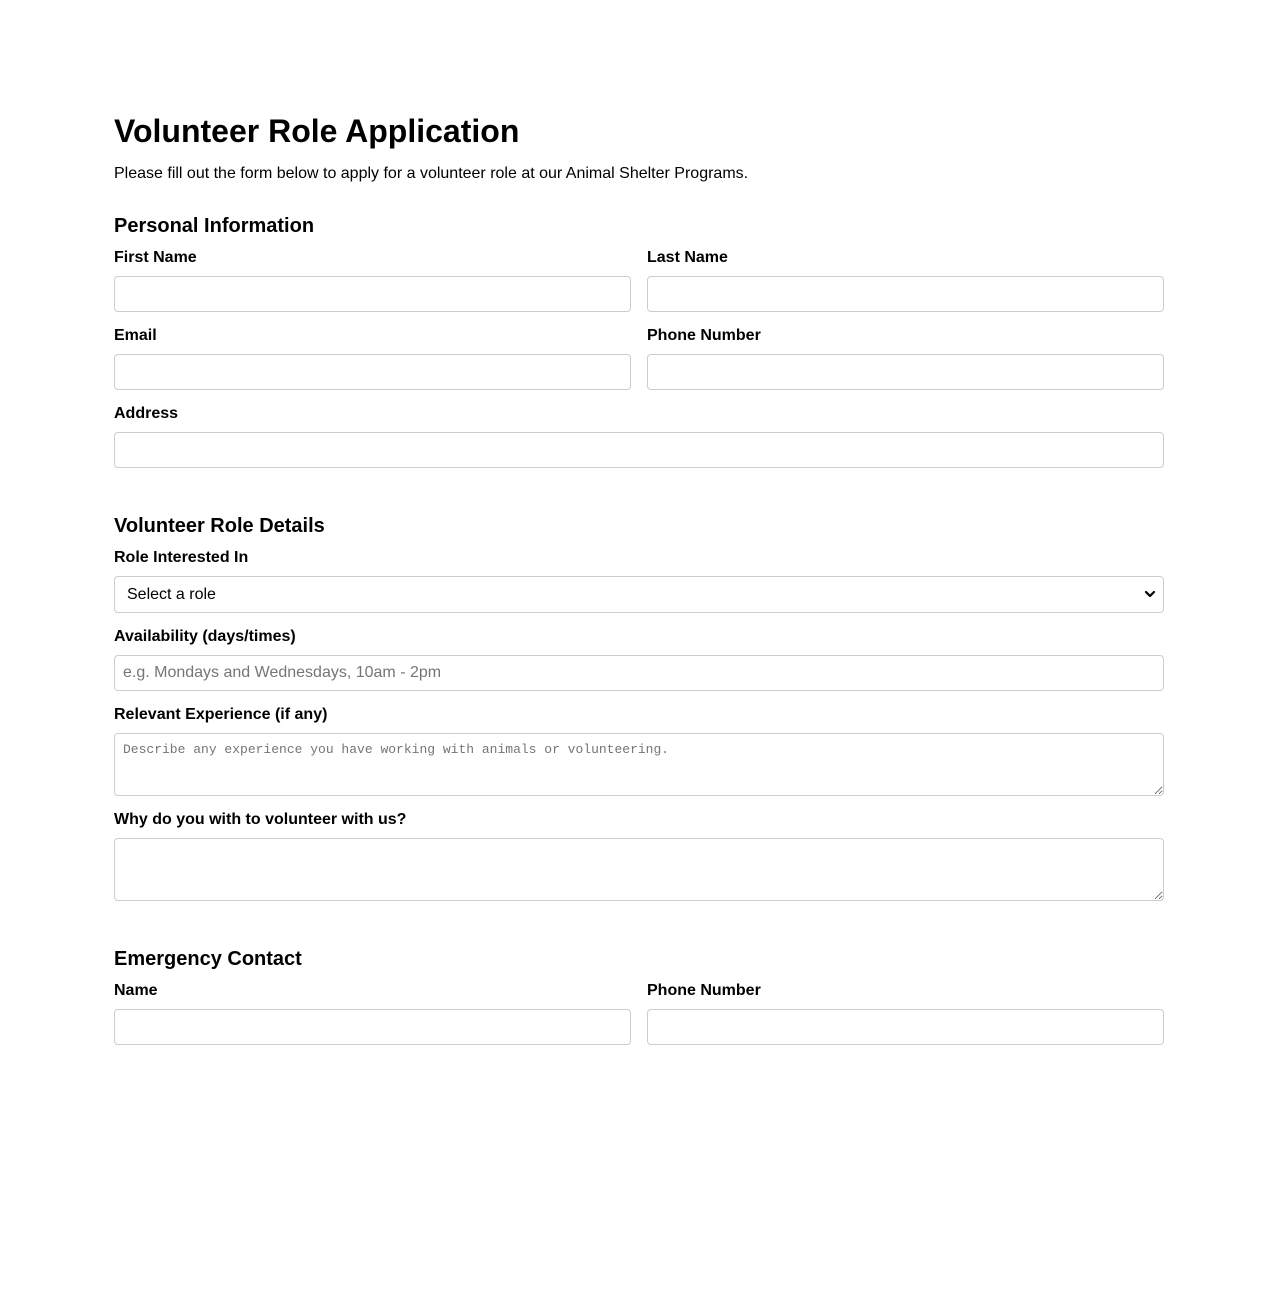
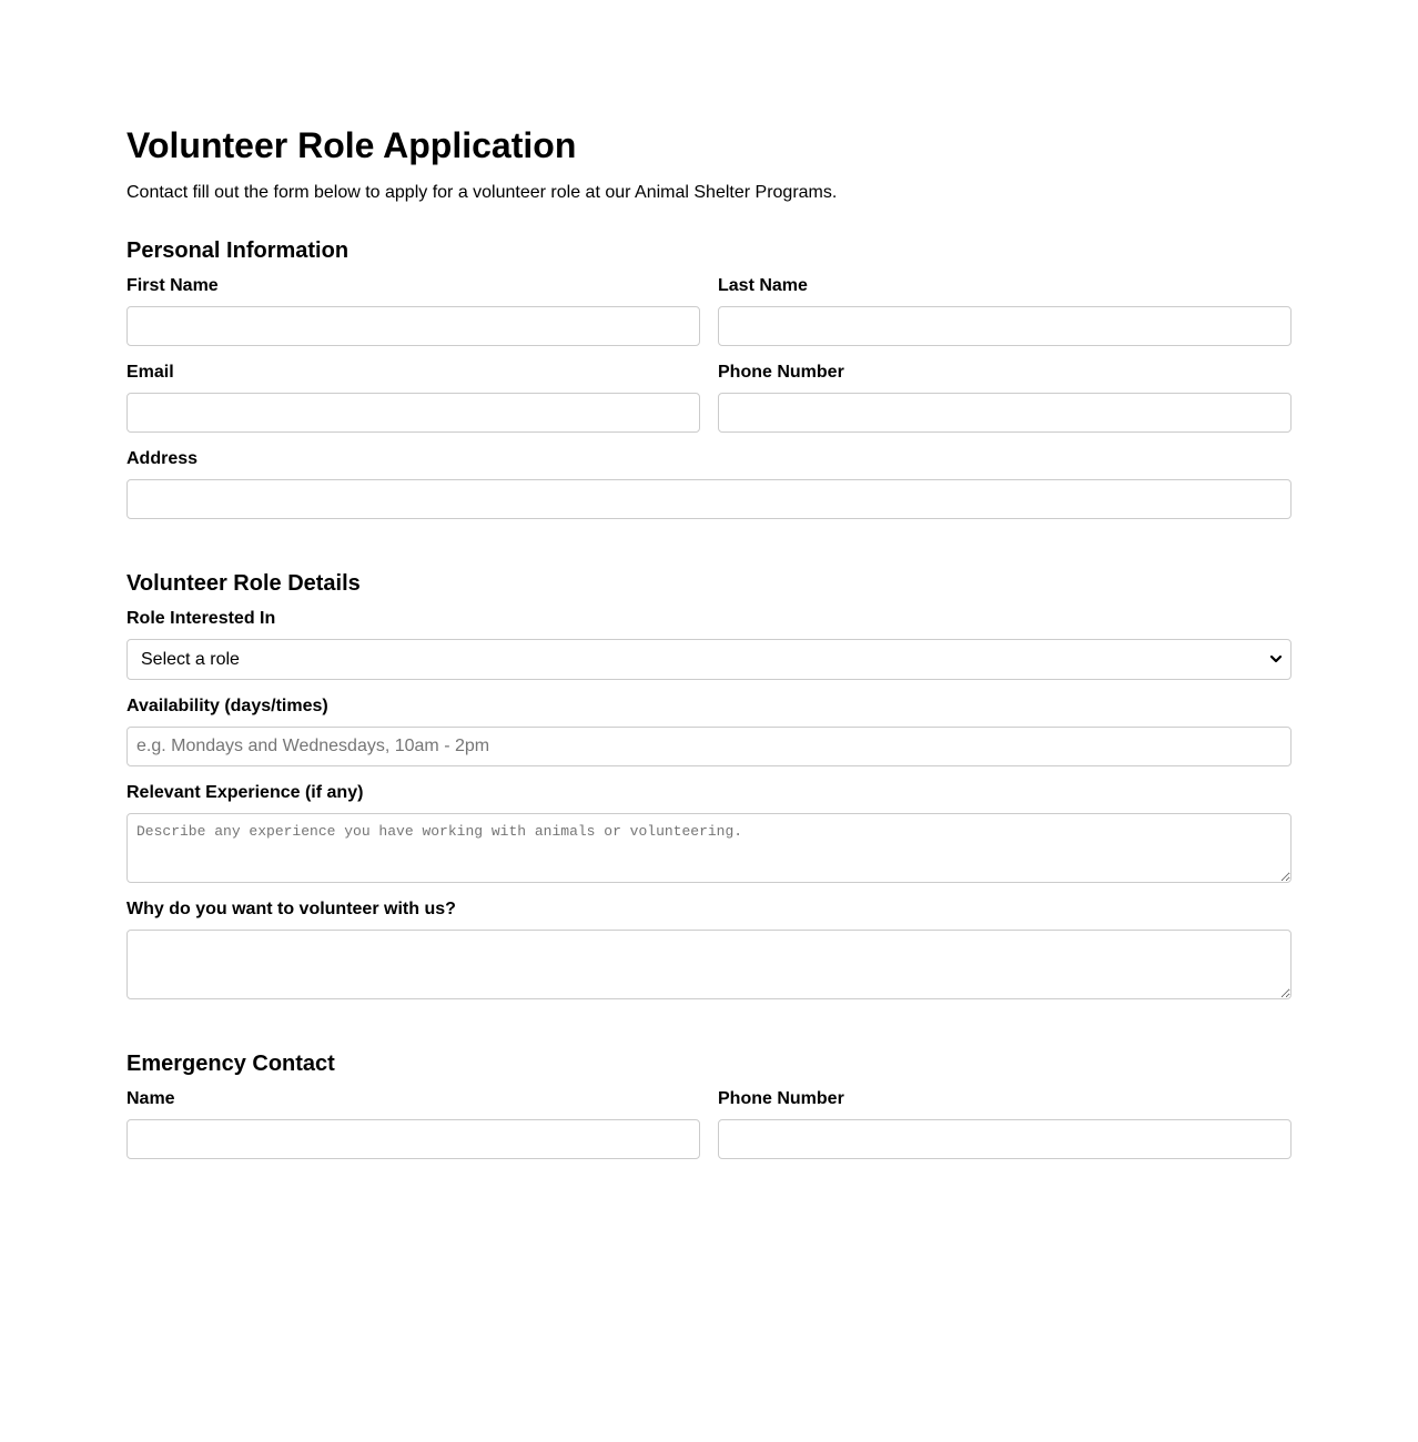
  Volunteer Role Application
- Please fill out the form below to apply for a volunteer role at our Animal Shelter Programs.
+ Contact fill out the form below to apply for a volunteer role at our Animal Shelter Programs.
  Personal Information
  First Name
  Last Name
  Email
  Phone Number
  Address
  Volunteer Role Details
  Role Interested In
  Select a role
  Availability (days/times)
  e.g. Mondays and Wednesdays, 10am - 2pm
  Relevant Experience (if any)
  Describe any experience you have working with animals or volunteering.
- Why do you with to volunteer with us?
+ Why do you want to volunteer with us?
  Emergency Contact
  Name
  Phone Number
